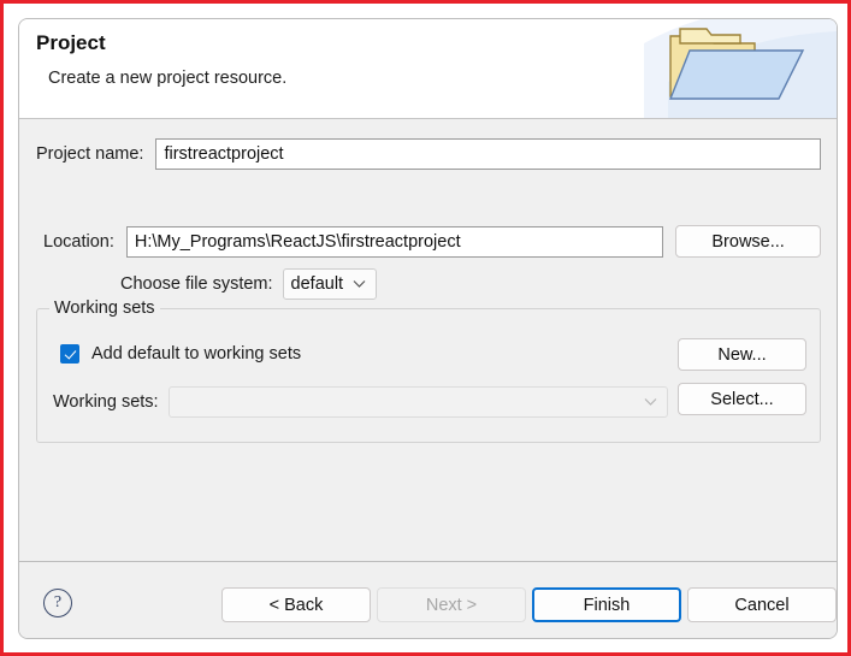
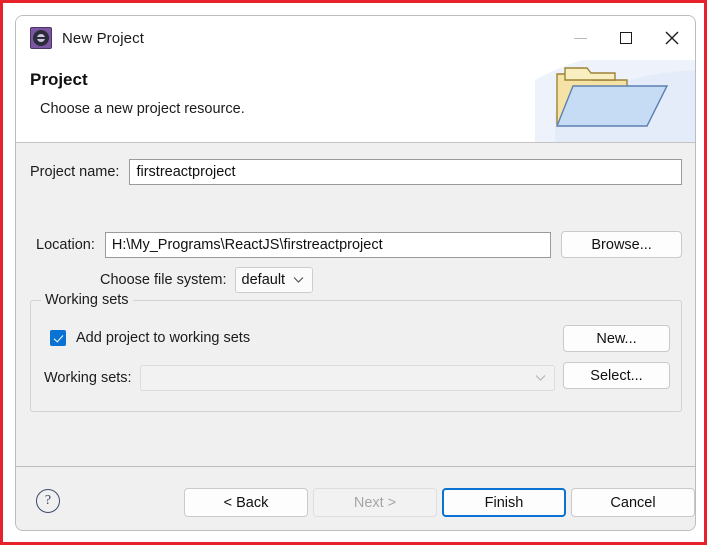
+ New Project
  Project
- Create a new project resource.
+ Choose a new project resource.
  Project name:
  firstreactproject
  Location:
  H:\My_Programs\ReactJS\firstreactproject
  Browse...
  Choose file system:
  default
  Working sets
- Add default to working sets
+ Add project to working sets
  New...
  Working sets:
  Select...
  ?
  < Back
  Next >
  Finish
  Cancel
